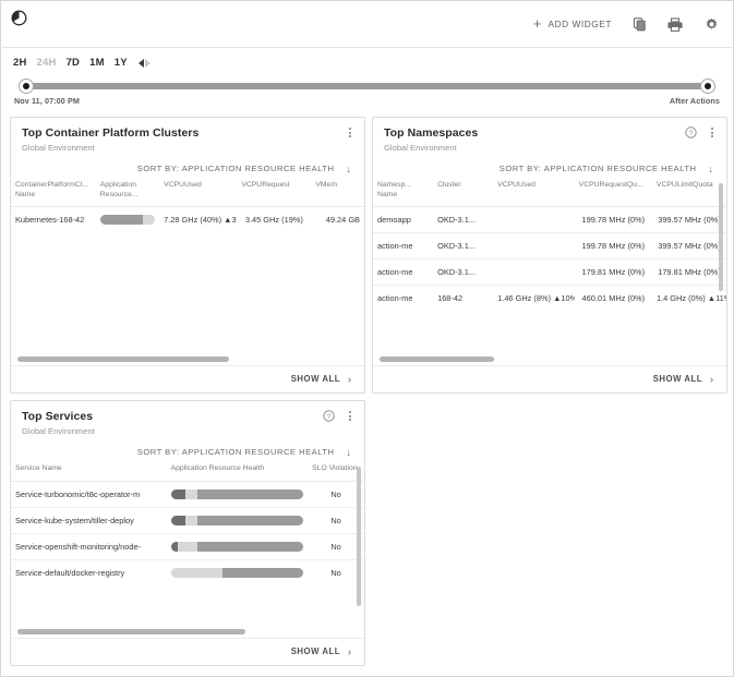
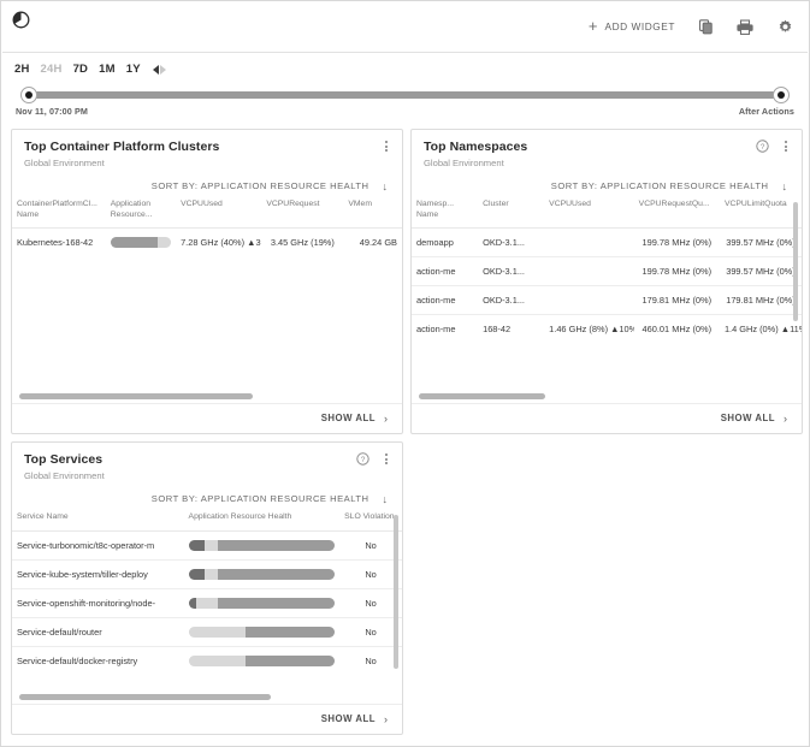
  +
  ADD WIDGET
  2H
  24H
  7D
  1M
  1Y
  Nov 11, 07:00 PM
  After Actions
  Top Container Platform Clusters
  Global Environment
  SORT BY: APPLICATION RESOURCE HEALTH
  ↓
  Kubernetes-168-42		7.28 GHz (40%) ▲3	3.45 GHz (19%)	49.24 GB
  SHOW ALL
  ›
  Top Namespaces
  Global Environment
  SORT BY: APPLICATION RESOURCE HEALTH
  ↓
  demoapp	OKD-3.1...		199.78 MHz (0%)	399.57 MHz (0%
  action-me	OKD-3.1...		199.78 MHz (0%)	399.57 MHz (0%
  action-me	OKD-3.1...		179.81 MHz (0%)	179.81 MHz (0%
  action-me	168-42	1.46 GHz (8%) ▲10%	460.01 MHz (0%)	1.4 GHz (0%) ▲11
  SHOW ALL
  ›
  Top Services
  Global Environment
  SORT BY: APPLICATION RESOURCE HEALTH
  ↓
  Service-turbonomic/t8c-operator-m		No
  Service-kube-system/tiller-deploy		No
  Service-openshift-monitoring/node-		No
+ Service-default/router		No
  Service-default/docker-registry		No
  SHOW ALL
  ›
